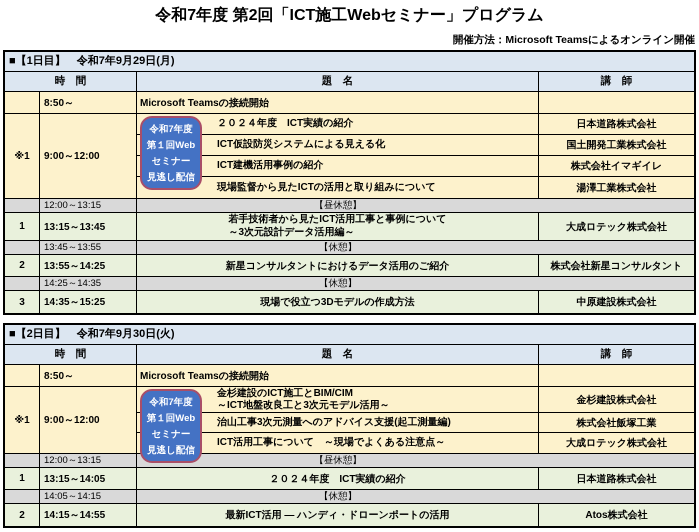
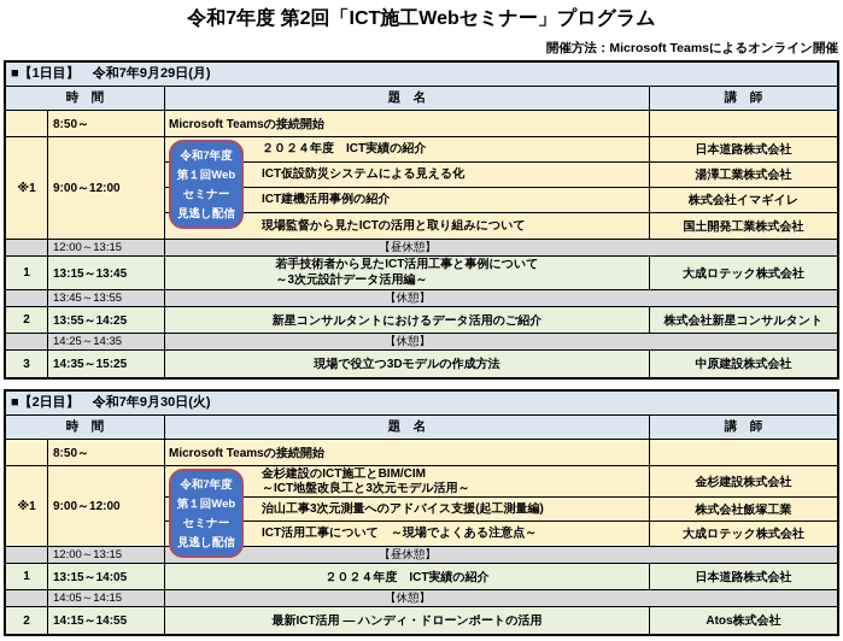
  令和7年度 第2回「ICT施工Webセミナー」プログラム
  開催方法：Microsoft Teamsによるオンライン開催
  ■【1日目】 令和7年9月29日(月)
  時 間
  題 名
  講 師
  8:50～
  Microsoft Teamsの接続開始
  ※1
  9:00～12:00
  ２０２４年度 ICT実績の紹介
  日本道路株式会社
  ICT仮設防災システムによる見える化
- 国土開発工業株式会社
+ 湯澤工業株式会社
  ICT建機活用事例の紹介
  株式会社イマギイレ
  現場監督から見たICTの活用と取り組みについて
- 湯澤工業株式会社
+ 国土開発工業株式会社
  12:00～13:15
  【昼休憩】
  1
  13:15～13:45
  若手技術者から見たICT活用工事と事例について
  ～3次元設計データ活用編～
  大成ロテック株式会社
  13:45～13:55
  【休憩】
  2
  13:55～14:25
  新星コンサルタントにおけるデータ活用のご紹介
  株式会社新星コンサルタント
  14:25～14:35
  【休憩】
  3
  14:35～15:25
  現場で役立つ3Dモデルの作成方法
  中原建設株式会社
  令和7年度
  第１回Web
  セミナー
  見逃し配信
  ■【2日目】 令和7年9月30日(火)
  時 間
  題 名
  講 師
  8:50～
  Microsoft Teamsの接続開始
  ※1
  9:00～12:00
  金杉建設のICT施工とBIM/CIM
  ～ICT地盤改良工と3次元モデル活用～
  金杉建設株式会社
  治山工事3次元測量へのアドバイス支援(起工測量編)
  株式会社飯塚工業
  ICT活用工事について ～現場でよくある注意点～
  大成ロテック株式会社
  12:00～13:15
  【昼休憩】
  1
  13:15～14:05
  ２０２４年度 ICT実績の紹介
  日本道路株式会社
  14:05～14:15
  【休憩】
  2
  14:15～14:55
  最新ICT活用 — ハンディ・ドローンポートの活用
  Atos株式会社
  令和7年度
  第１回Web
  セミナー
  見逃し配信
